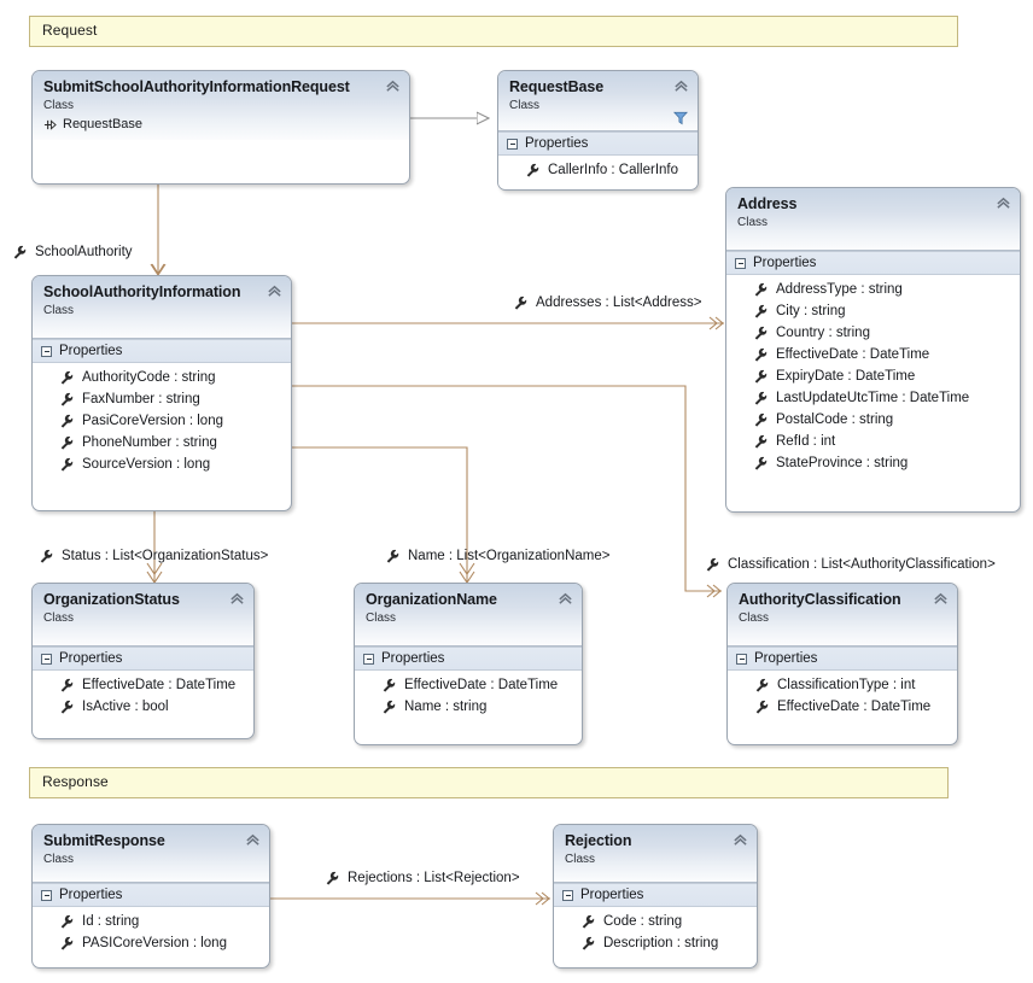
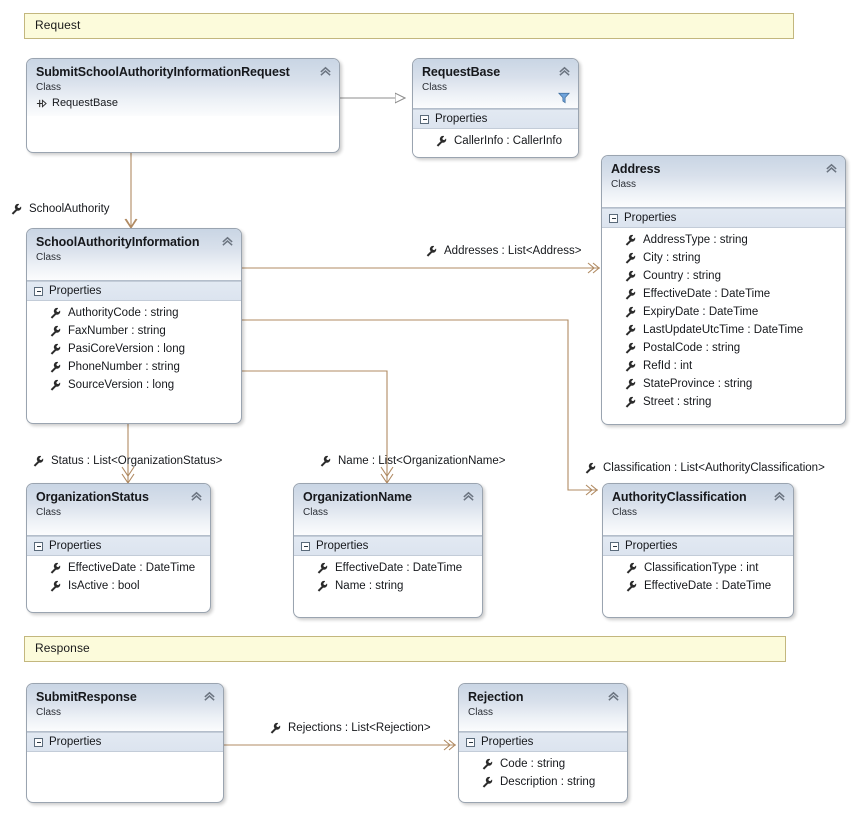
  Request
  Response
  SchoolAuthority
  Addresses : List<Address>
  Status : List<OrganizationStatus>
  Name : List<OrganizationName>
  Classification : List<AuthorityClassification>
  Rejections : List<Rejection>
  SubmitSchoolAuthorityInformationRequest
  Class
  RequestBase
  RequestBase
  Class
  Properties
  CallerInfo : CallerInfo
  SchoolAuthorityInformation
  Class
  Properties
  AuthorityCode : string
  FaxNumber : string
  PasiCoreVersion : long
  PhoneNumber : string
  SourceVersion : long
  Address
  Class
  Properties
  AddressType : string
  City : string
  Country : string
  EffectiveDate : DateTime
  ExpiryDate : DateTime
  LastUpdateUtcTime : DateTime
  PostalCode : string
  RefId : int
  StateProvince : string
+ Street : string
  OrganizationStatus
  Class
  Properties
  EffectiveDate : DateTime
  IsActive : bool
  OrganizationName
  Class
  Properties
  EffectiveDate : DateTime
  Name : string
  AuthorityClassification
  Class
  Properties
  ClassificationType : int
  EffectiveDate : DateTime
  SubmitResponse
  Class
  Properties
- Id : string
- PASICoreVersion : long
  Rejection
  Class
  Properties
  Code : string
  Description : string
